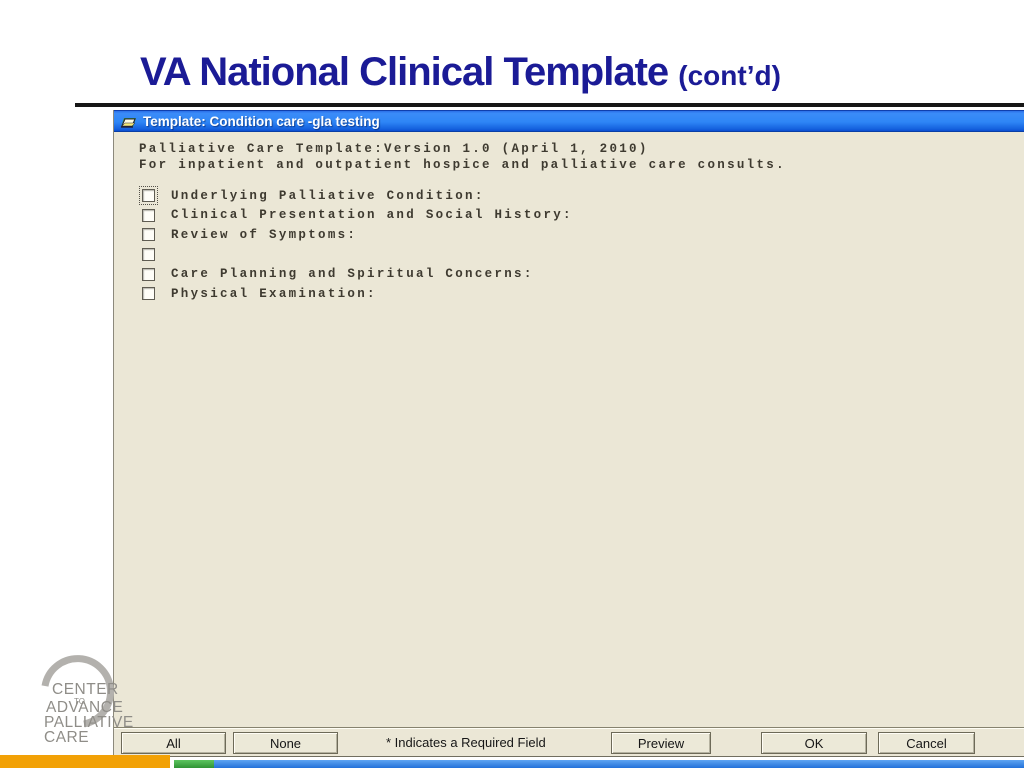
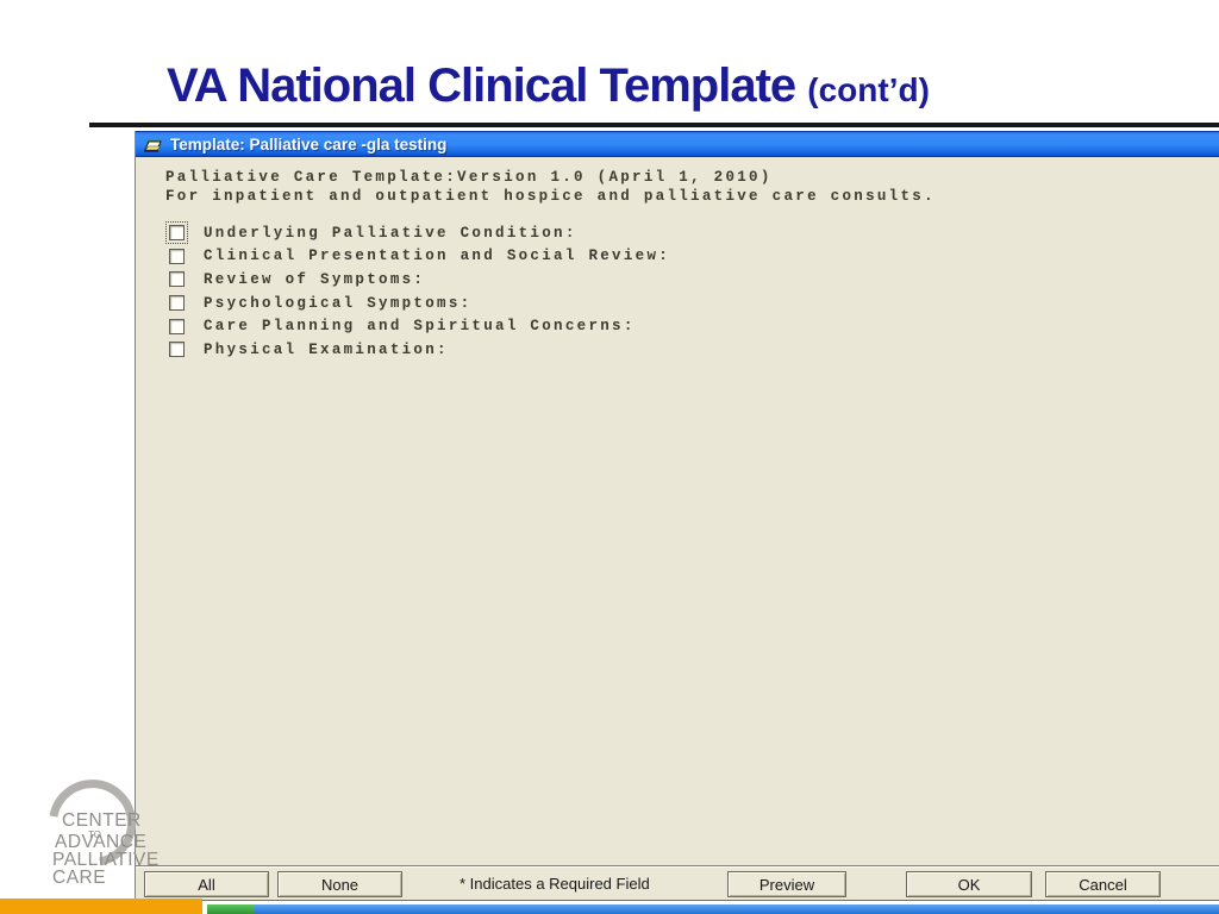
  VA National Clinical Template (cont’d)
- Template: Condition care -gla testing
+ Template: Palliative care -gla testing
  Palliative Care Template:Version 1.0 (April 1, 2010)
  For inpatient and outpatient hospice and palliative care consults.
  Underlying Palliative Condition:
- Clinical Presentation and Social History:
+ Clinical Presentation and Social Review:
  Review of Symptoms:
+ Psychological Symptoms:
  Care Planning and Spiritual Concerns:
  Physical Examination:
  All
  None
  * Indicates a Required Field
  Preview
  OK
  Cancel
  CENTER
  TO
  ADVANCE
  PALLIATIVE
  CARE
